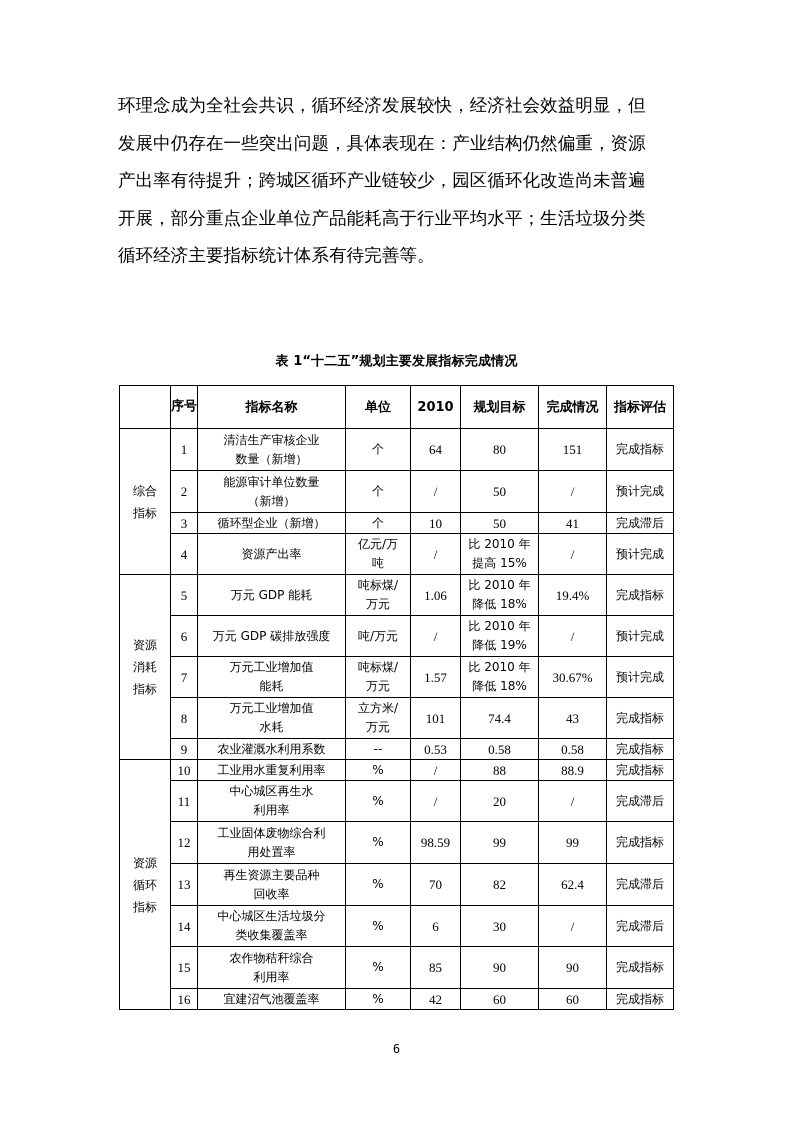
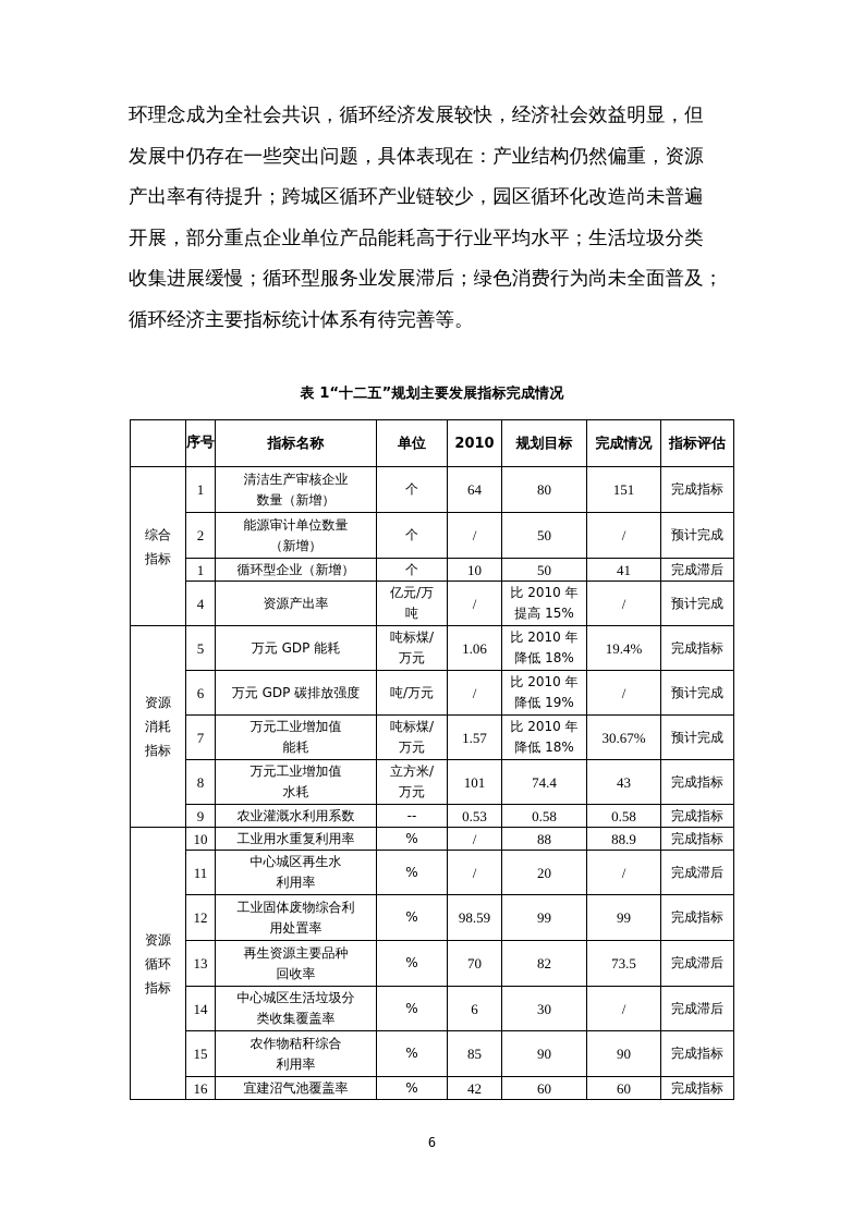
  环理念成为全社会共识，循环经济发展较快，经济社会效益明显，但
  发展中仍存在一些突出问题，具体表现在：产业结构仍然偏重，资源
  产出率有待提升；跨城区循环产业链较少，园区循环化改造尚未普遍
  开展，部分重点企业单位产品能耗高于行业平均水平；生活垃圾分类
+ 收集进展缓慢；循环型服务业发展滞后；绿色消费行为尚未全面普及；
  循环经济主要指标统计体系有待完善等。
  表 1“十二五”规划主要发展指标完成情况
  	序号	指标名称	单位	2010	规划目标	完成情况	指标评估
  综合 指标	1	清洁生产审核企业 数量（新增）	个	64	80	151	完成指标
  2	能源审计单位数量 （新增）	个	/	50	/	预计完成
- 3	循环型企业（新增）	个	10	50	41	完成滞后
+ 1	循环型企业（新增）	个	10	50	41	完成滞后
  4	资源产出率	亿元/万 吨	/	比 2010 年 提高 15%	/	预计完成
  资源 消耗 指标	5	万元 GDP 能耗	吨标煤/ 万元	1.06	比 2010 年 降低 18%	19.4%	完成指标
  6	万元 GDP 碳排放强度	吨/万元	/	比 2010 年 降低 19%	/	预计完成
  7	万元工业增加值 能耗	吨标煤/ 万元	1.57	比 2010 年 降低 18%	30.67%	预计完成
  8	万元工业增加值 水耗	立方米/ 万元	101	74.4	43	完成指标
  9	农业灌溉水利用系数	--	0.53	0.58	0.58	完成指标
  资源 循环 指标	10	工业用水重复利用率	%	/	88	88.9	完成指标
  11	中心城区再生水 利用率	%	/	20	/	完成滞后
  12	工业固体废物综合利 用处置率	%	98.59	99	99	完成指标
- 13	再生资源主要品种 回收率	%	70	82	62.4	完成滞后
+ 13	再生资源主要品种 回收率	%	70	82	73.5	完成滞后
  14	中心城区生活垃圾分 类收集覆盖率	%	6	30	/	完成滞后
  15	农作物秸秆综合 利用率	%	85	90	90	完成指标
  16	宜建沼气池覆盖率	%	42	60	60	完成指标
  6
